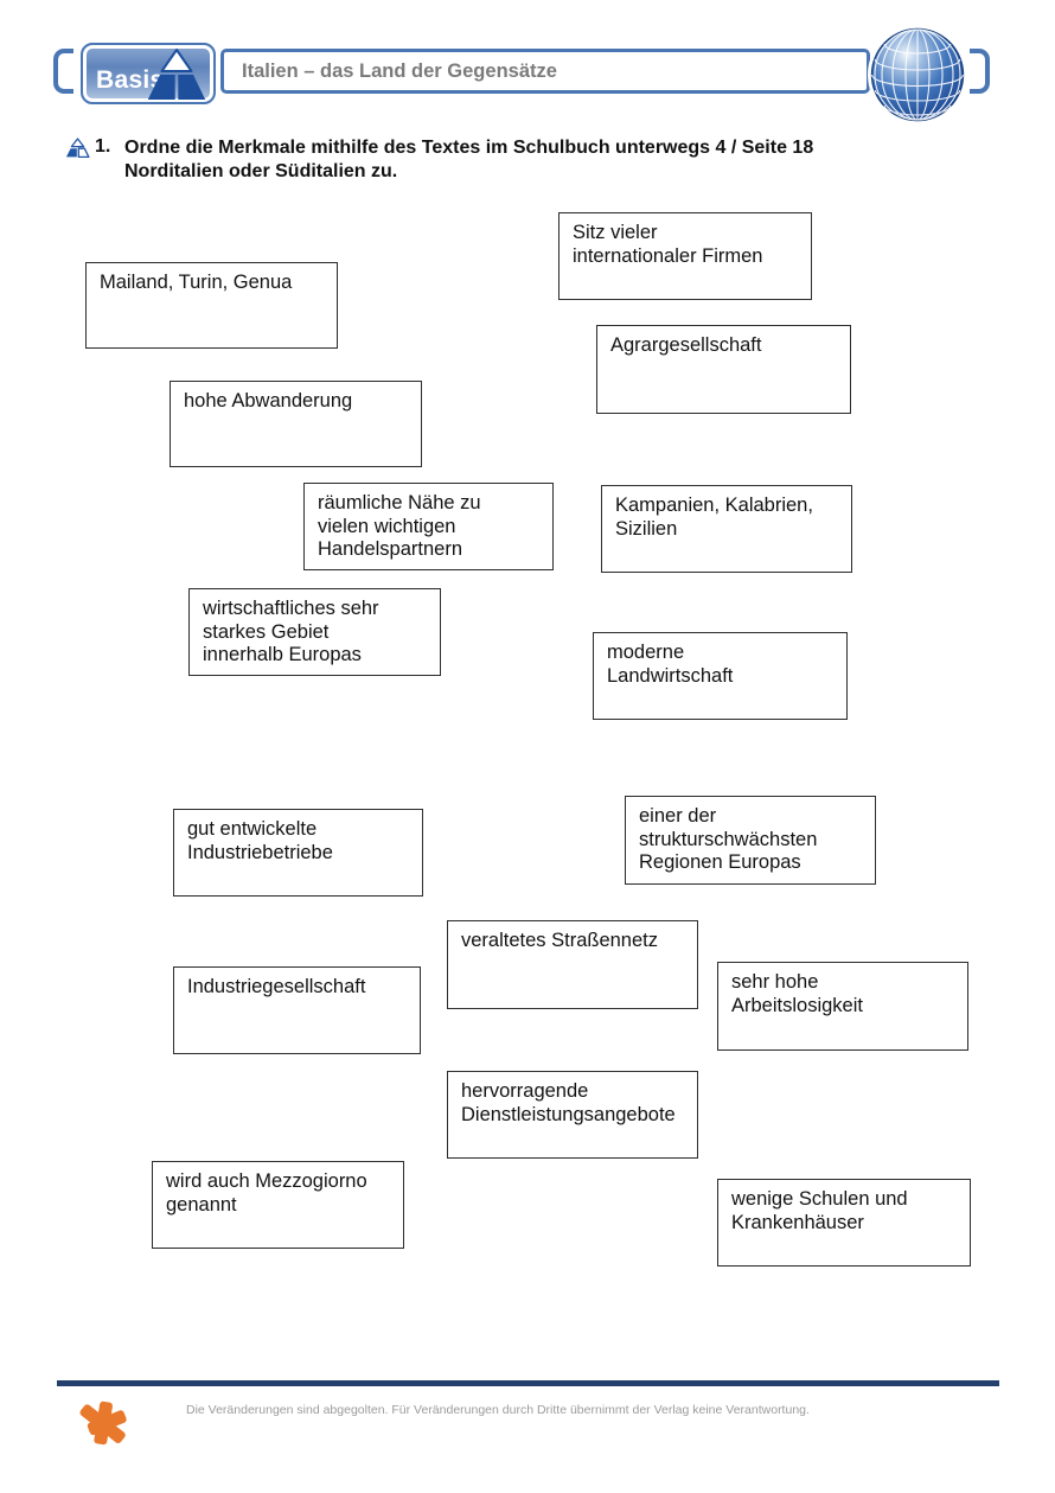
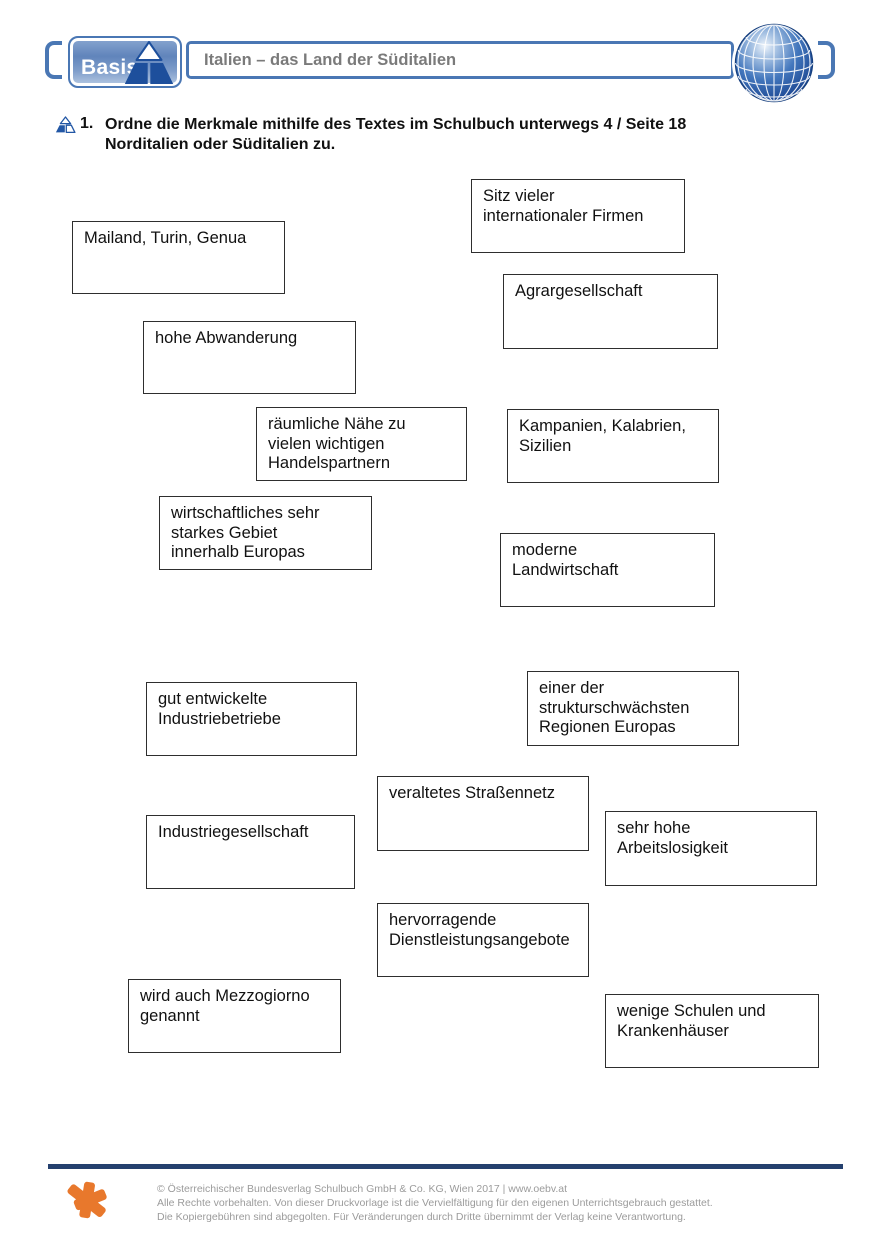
  Basis
- Italien – das Land der Gegensätze
+ Italien – das Land der Süditalien
  1.
  Ordne die Merkmale mithilfe des Textes im Schulbuch unterwegs 4 / Seite 18
  Norditalien oder Süditalien zu.
  Sitz vieler
  internationaler Firmen
  Mailand, Turin, Genua
  Agrargesellschaft
  hohe Abwanderung
  räumliche Nähe zu
  vielen wichtigen
  Handelspartnern
  Kampanien, Kalabrien,
  Sizilien
  wirtschaftliches sehr
  starkes Gebiet
  innerhalb Europas
  moderne
  Landwirtschaft
  gut entwickelte
  Industriebetriebe
  einer der
  strukturschwächsten
  Regionen Europas
  veraltetes Straßennetz
  Industriegesellschaft
  sehr hohe
  Arbeitslosigkeit
  hervorragende
  Dienstleistungsangebote
  wird auch Mezzogiorno
  genannt
  wenige Schulen und
  Krankenhäuser
+ © Österreichischer Bundesverlag Schulbuch GmbH & Co. KG, Wien 2017 | www.oebv.at
+ Alle Rechte vorbehalten. Von dieser Druckvorlage ist die Vervielfältigung für den eigenen Unterrichtsgebrauch gestattet.
- Die Veränderungen sind abgegolten. Für Veränderungen durch Dritte übernimmt der Verlag keine Verantwortung.
+ Die Kopiergebühren sind abgegolten. Für Veränderungen durch Dritte übernimmt der Verlag keine Verantwortung.
